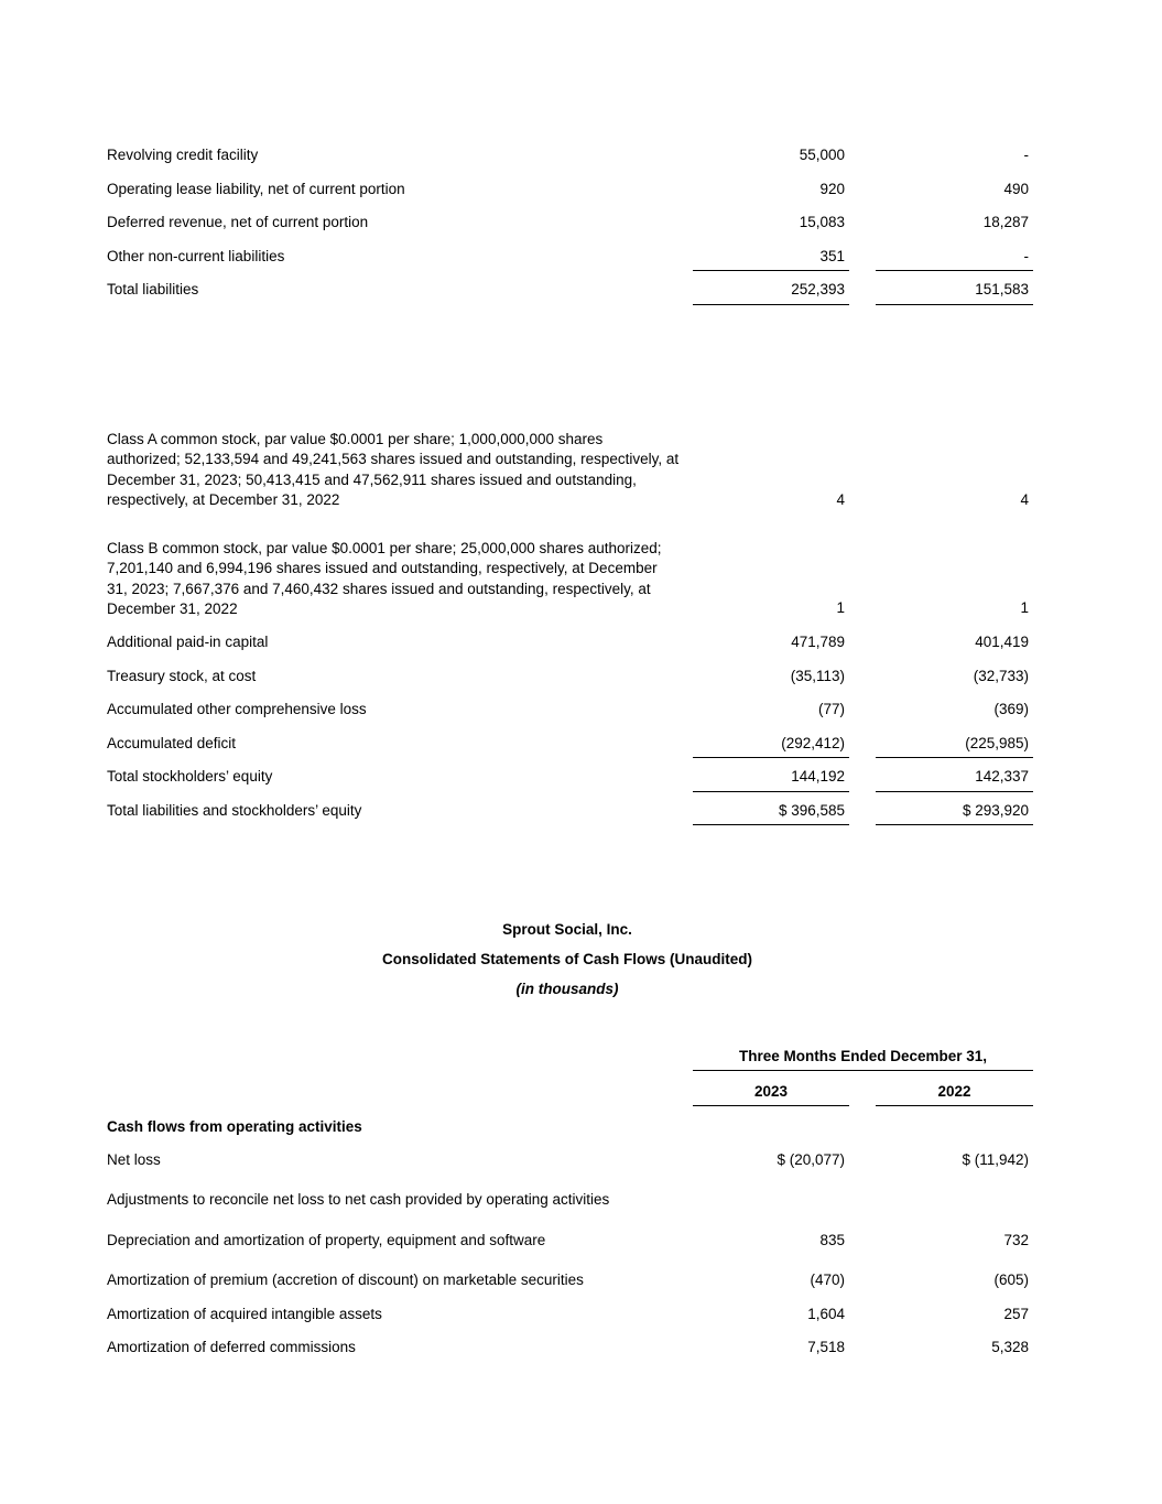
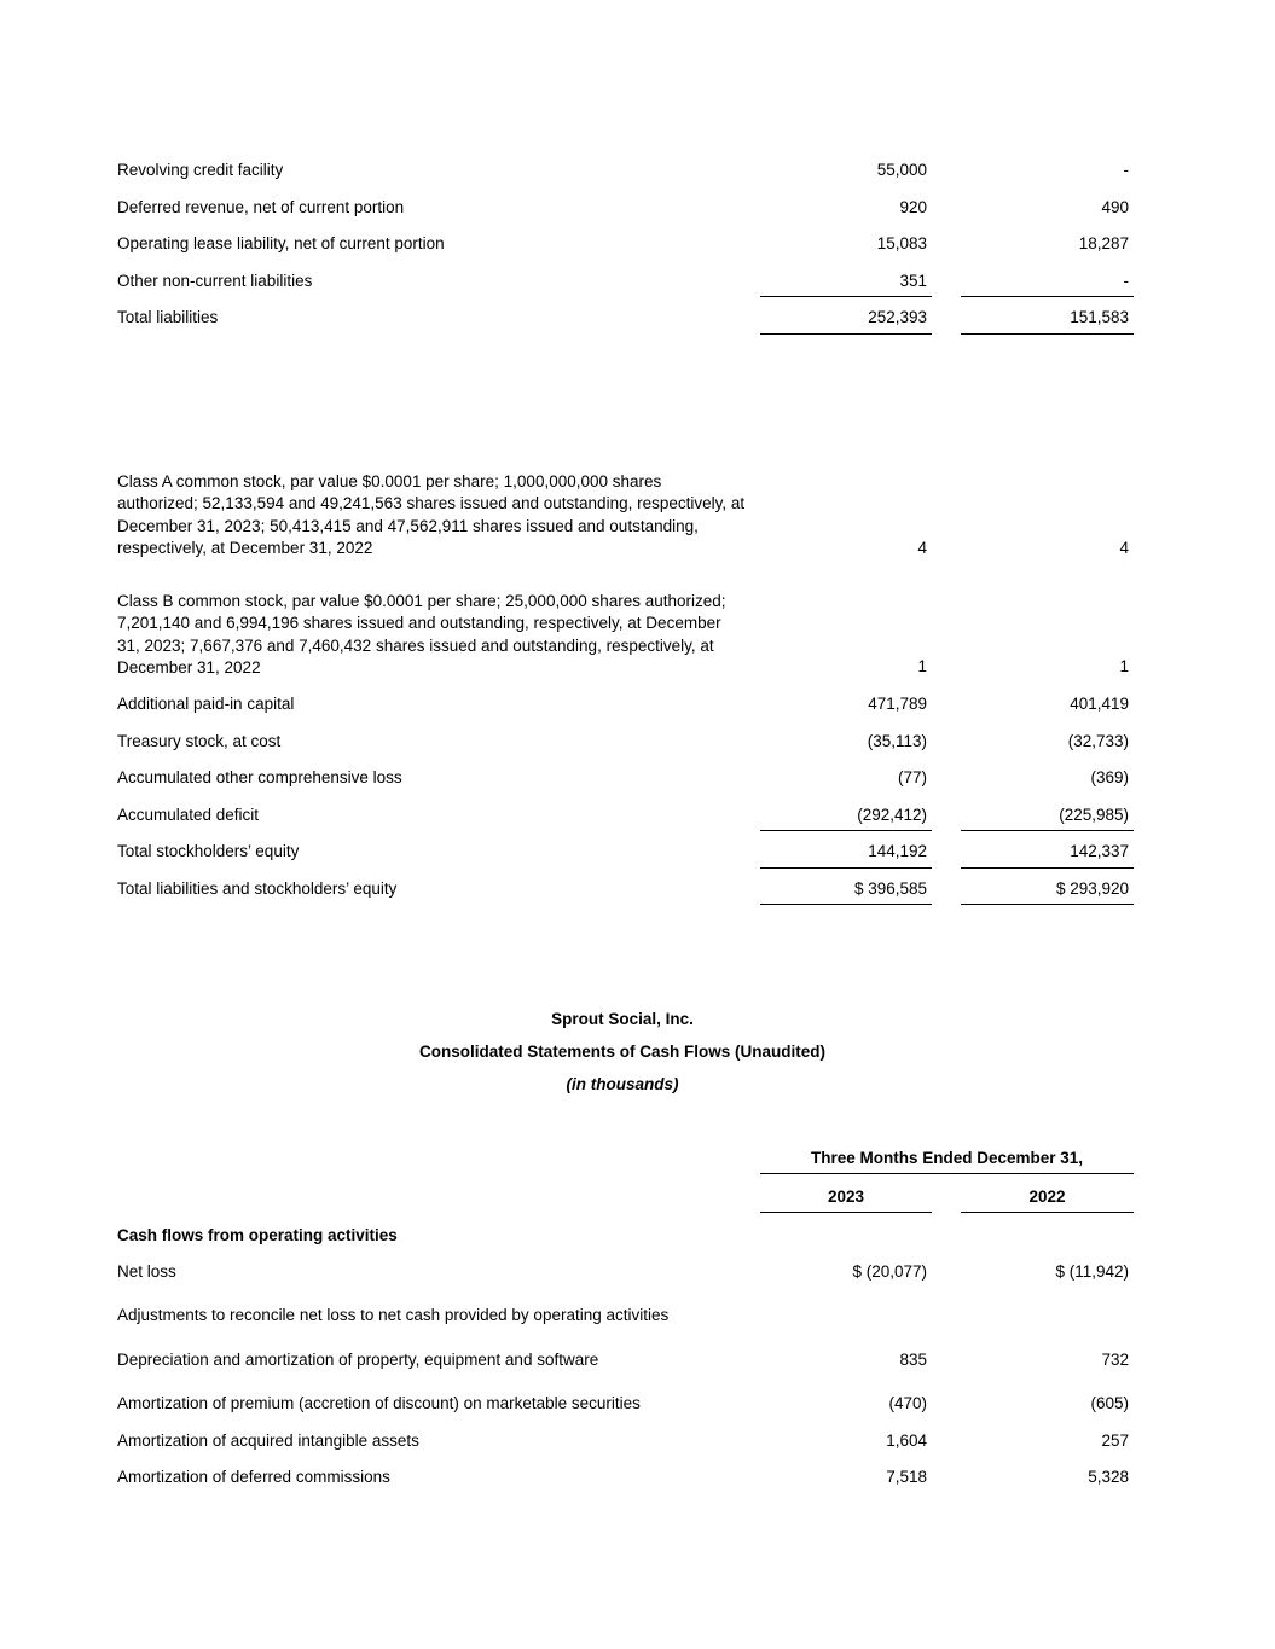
  Revolving credit facility
  55,000
  -
- Operating lease liability, net of current portion
+ Deferred revenue, net of current portion
  920
  490
- Deferred revenue, net of current portion
+ Operating lease liability, net of current portion
  15,083
  18,287
  Other non-current liabilities
  351
  -
  Total liabilities
  252,393
  151,583
  Class A common stock, par value $0.0001 per share; 1,000,000,000 shares authorized; 52,133,594 and 49,241,563 shares issued and outstanding, respectively, at December 31, 2023; 50,413,415 and 47,562,911 shares issued and outstanding, respectively, at December 31, 2022
  4
  4
  Class B common stock, par value $0.0001 per share; 25,000,000 shares authorized; 7,201,140 and 6,994,196 shares issued and outstanding, respectively, at December 31, 2023; 7,667,376 and 7,460,432 shares issued and outstanding, respectively, at December 31, 2022
  1
  1
  Additional paid-in capital
  471,789
  401,419
  Treasury stock, at cost
  (35,113)
  (32,733)
  Accumulated other comprehensive loss
  (77)
  (369)
  Accumulated deficit
  (292,412)
  (225,985)
  Total stockholders’ equity
  144,192
  142,337
  Total liabilities and stockholders’ equity
  $ 396,585
  $ 293,920
  Sprout Social, Inc.
  Consolidated Statements of Cash Flows (Unaudited)
  (in thousands)
  Three Months Ended December 31,
  2023
  2022
  Cash flows from operating activities
  Net loss
  $ (20,077)
  $ (11,942)
  Adjustments to reconcile net loss to net cash provided by operating activities
  Depreciation and amortization of property, equipment and software
  835
  732
  Amortization of premium (accretion of discount) on marketable securities
  (470)
  (605)
  Amortization of acquired intangible assets
  1,604
  257
  Amortization of deferred commissions
  7,518
  5,328
